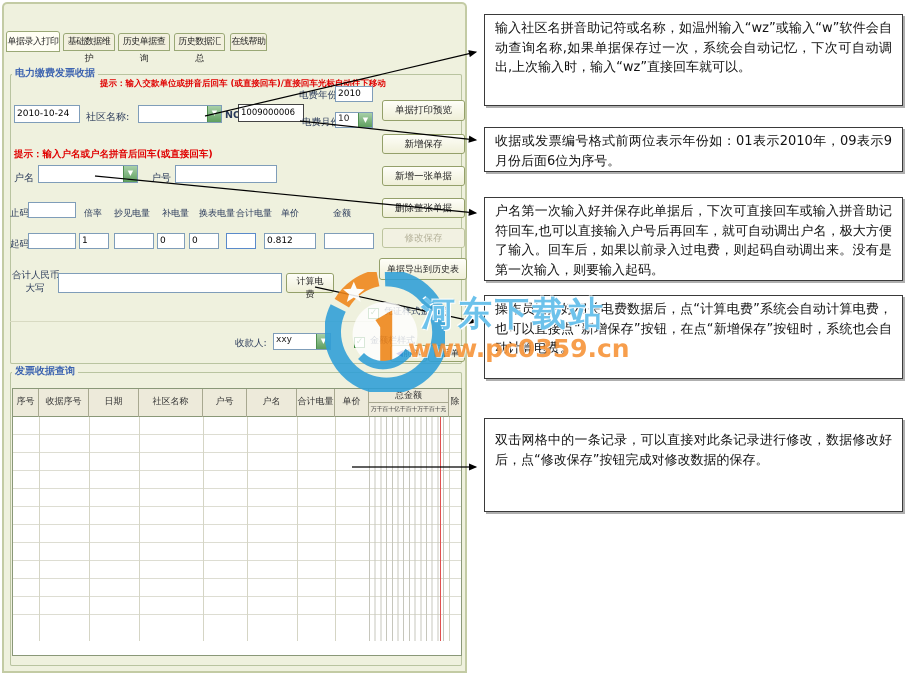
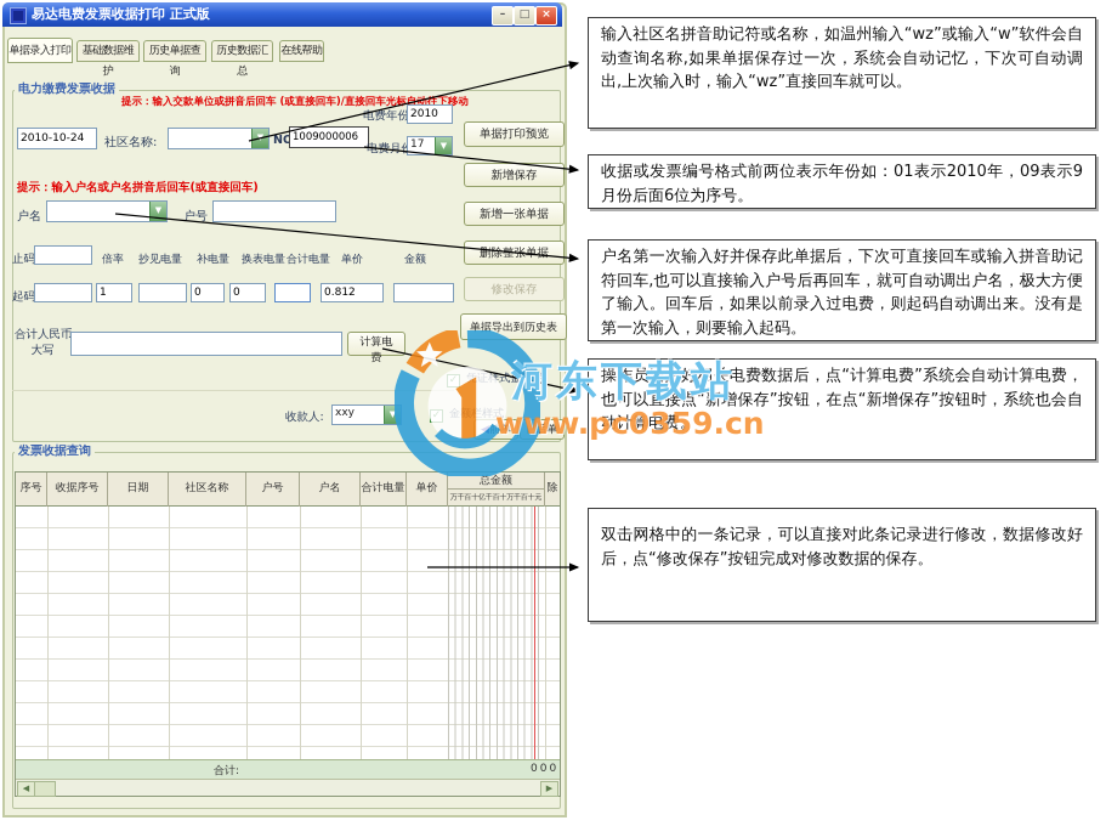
+ 易达电费发票收据打印 正式版
+ –
+ □
+ ×
  单据录入打印
  基础数据维护
  历史单据查询
  历史数据汇总
  在线帮助
  电力缴费发票收据
  提示：输入交款单位或拼音后回车 (或直接回车)/直接回车光标动往下移动
  电费年份
  2010
  2010-10-24
  社区名称:
  ▼
  NO
  1009000006
- 10
+ 17
  ▼
  提示：输入户名或户名拼音后回车(或直接回车)
  户名
  ▼
  户号
  止码
  倍率
  抄见电量
  补电量
  换表电量
  合计电量
  单价
  金额
  起码
  1
  0
  0
  0.812
  合计人民币
  大写
  计算电费
  收款人:
  xxy
  ▼
  ✓ 凭证样式金额栏
  ✓ 金额栏样式
  ◀前单
  ▶后单
  单据打印预览
  新增保存
  新增一张单据
  修改保存
  单据导出到历史表
  发票收据查询
  序号
  收据序号
  日期
  社区名称
  户号
  户名
  合计电量
  单价
  总金额
  除
+ 合计:
+ 000
+ ◀
+ ▶
  输入社区名拼音助记符或名称，如温州输入“wz”或输入“w”软件会自动查询名称,如果单据保存过一次，系统会自动记忆，下次可自动调出,上次输入时，输入“wz”直接回车就可以。
  收据或发票编号格式前两位表示年份如：01表示2010年，09表示9月份后面6位为序号。
  户名第一次输入好并保存此单据后，下次可直接回车或输入拼音助记符回车,也可以直接输入户号后再回车，就可自动调出户名，极大方便了输入。回车后，如果以前录入过电费，则起码自动调出来。没有是第一次输入，则要输入起码。
  操作员输入好相关电费数据后，点“计算电费”系统会自动计算电费，也可以直接点“新增保存”按钮，在点“新增保存”按钮时，系统也会自动计算电费。
  双击网格中的一条记录，可以直接对此条记录进行修改，数据修改好后，点“修改保存”按钮完成对修改数据的保存。
  河东下载站
  www.pc0359.cn
